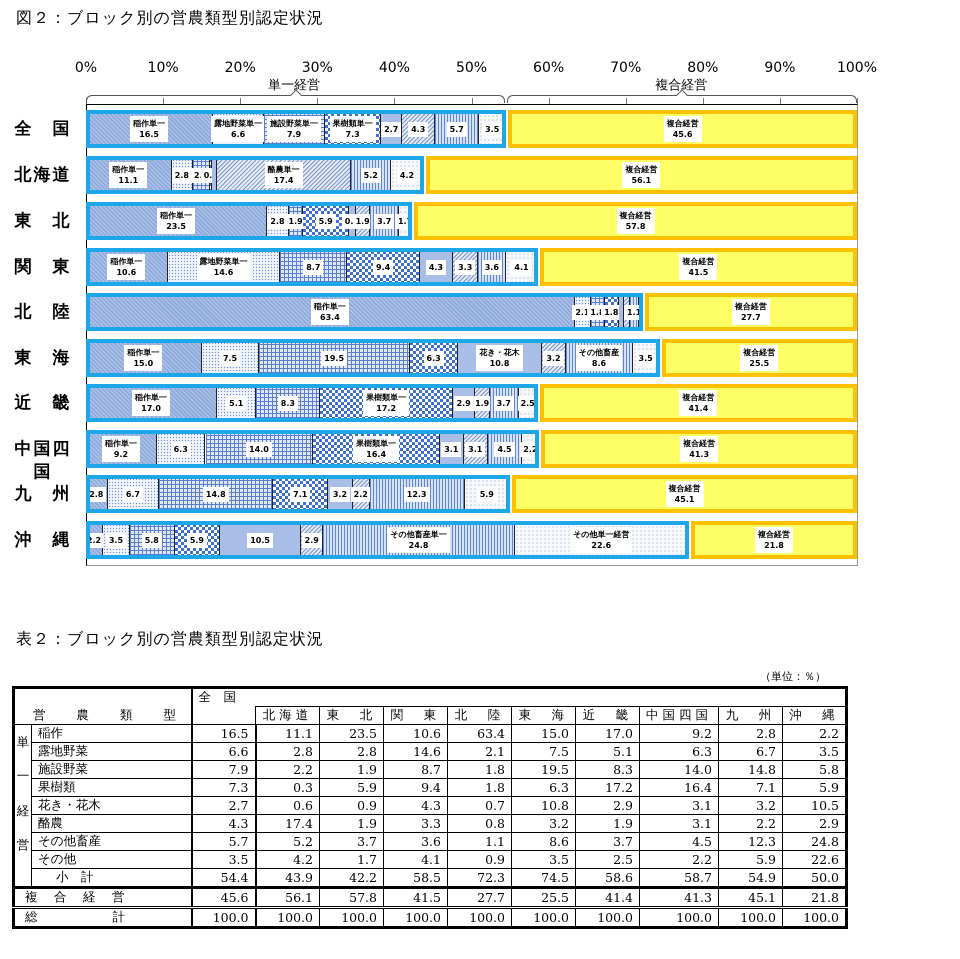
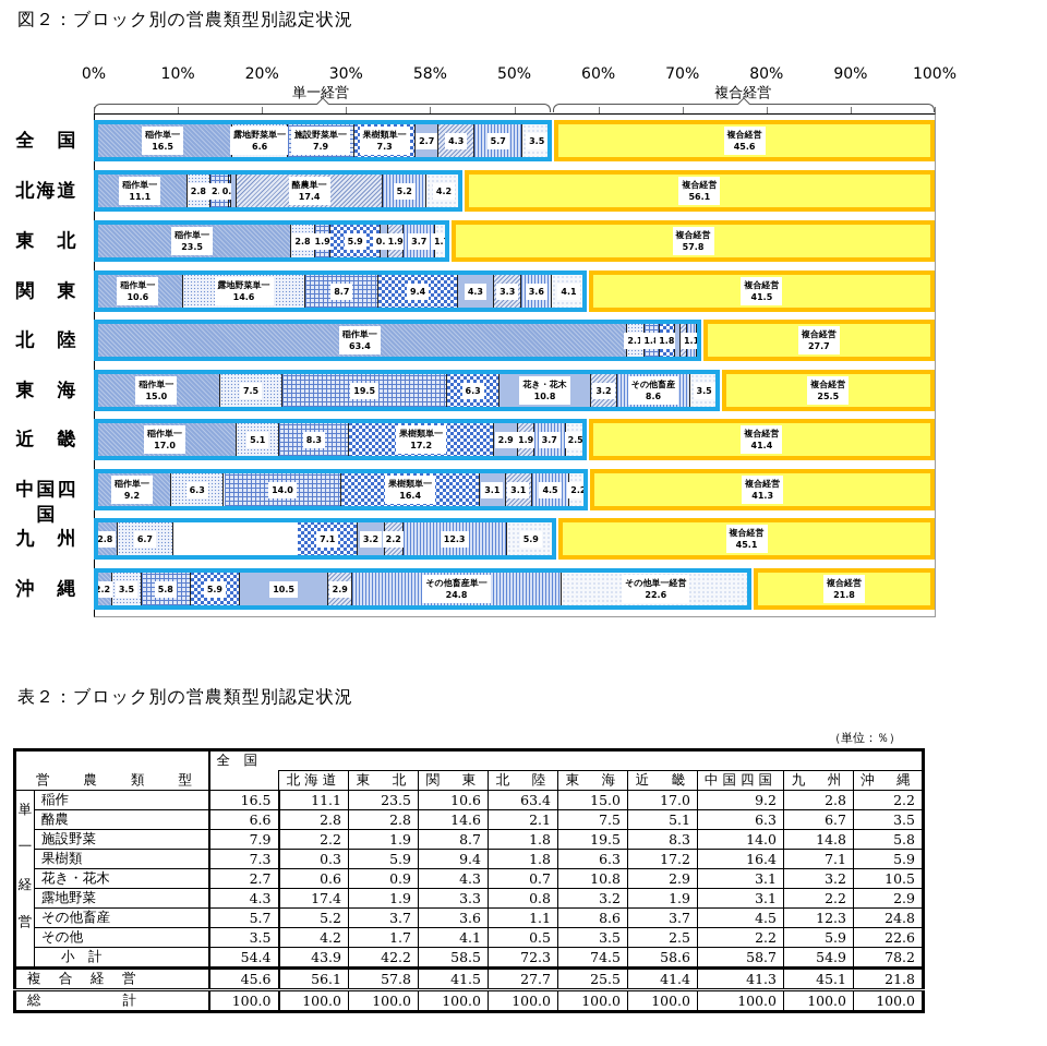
  図２：ブロック別の営農類型別認定状況
  0%
  10%
  20%
  30%
- 40%
+ 58%
  50%
  60%
  70%
  80%
  90%
  100%
  単一経営
  複合経営
  全 国
  稲作単一
  16.5
  露地野菜単一
  6.6
  施設野菜単一
  7.9
  果樹類単一
  7.3
  2.7
  4.3
  5.7
  3.5
  複合経営
  45.6
  北海道
  稲作単一
  11.1
  2.8
  酪農単一
  17.4
  5.2
  4.2
  複合経営
  56.1
  東 北
  稲作単一
  23.5
  2.8
  1.9
  5.9
  1.9
  3.7
  1.7
  複合経営
  57.8
  関 東
  稲作単一
  10.6
  露地野菜単一
  14.6
  8.7
  9.4
  4.3
  3.3
  3.6
  4.1
  複合経営
  41.5
  北 陸
  稲作単一
  63.4
  1.8
  複合経営
  27.7
  東 海
  稲作単一
  15.0
  7.5
  19.5
  6.3
  花き・花木
  10.8
  3.2
  その他畜産
  8.6
  3.5
  複合経営
  25.5
  近 畿
  稲作単一
  17.0
  5.1
  8.3
  果樹類単一
  17.2
  2.9
  1.9
  3.7
  2.5
  複合経営
  41.4
  中国四国
  稲作単一
  9.2
  6.3
  14.0
  果樹類単一
  16.4
  3.1
  3.1
  4.5
  2.2
  複合経営
  41.3
  九 州
  2.8
  6.7
- 14.8
  7.1
  3.2
  2.2
  12.3
  5.9
  複合経営
  45.1
  沖 縄
  2.2
  3.5
  5.8
  5.9
  10.5
  2.9
  その他畜産単一
  24.8
  その他単一経営
  22.6
  複合経営
  21.8
  表２：ブロック別の営農類型別認定状況
  （単位：％）
  営 農 類 型	全 国
  	北海道	東 北	関 東	北 陸	東 海	近 畿	中国四国	九 州	沖 縄
  単一経営	稲作	16.5	11.1	23.5	10.6	63.4	15.0	17.0	9.2	2.8	2.2
- 露地野菜	6.6	2.8	2.8	14.6	2.1	7.5	5.1	6.3	6.7	3.5
+ 酪農	6.6	2.8	2.8	14.6	2.1	7.5	5.1	6.3	6.7	3.5
  施設野菜	7.9	2.2	1.9	8.7	1.8	19.5	8.3	14.0	14.8	5.8
  果樹類	7.3	0.3	5.9	9.4	1.8	6.3	17.2	16.4	7.1	5.9
  花き・花木	2.7	0.6	0.9	4.3	0.7	10.8	2.9	3.1	3.2	10.5
- 酪農	4.3	17.4	1.9	3.3	0.8	3.2	1.9	3.1	2.2	2.9
+ 露地野菜	4.3	17.4	1.9	3.3	0.8	3.2	1.9	3.1	2.2	2.9
  その他畜産	5.7	5.2	3.7	3.6	1.1	8.6	3.7	4.5	12.3	24.8
- その他	3.5	4.2	1.7	4.1	0.9	3.5	2.5	2.2	5.9	22.6
+ その他	3.5	4.2	1.7	4.1	0.5	3.5	2.5	2.2	5.9	22.6
- 小 計	54.4	43.9	42.2	58.5	72.3	74.5	58.6	58.7	54.9	50.0
+ 小 計	54.4	43.9	42.2	58.5	72.3	74.5	58.6	58.7	54.9	78.2
  複 合 経 営	45.6	56.1	57.8	41.5	27.7	25.5	41.4	41.3	45.1	21.8
  総 計	100.0	100.0	100.0	100.0	100.0	100.0	100.0	100.0	100.0	100.0
